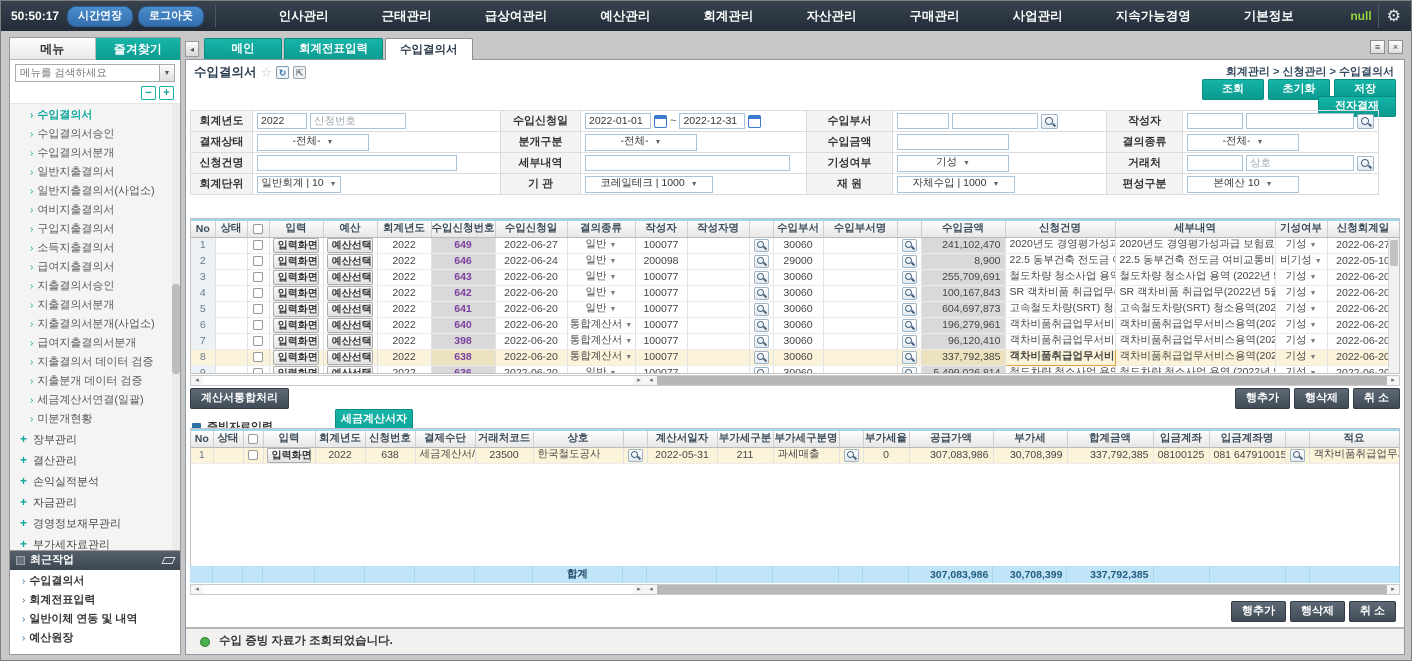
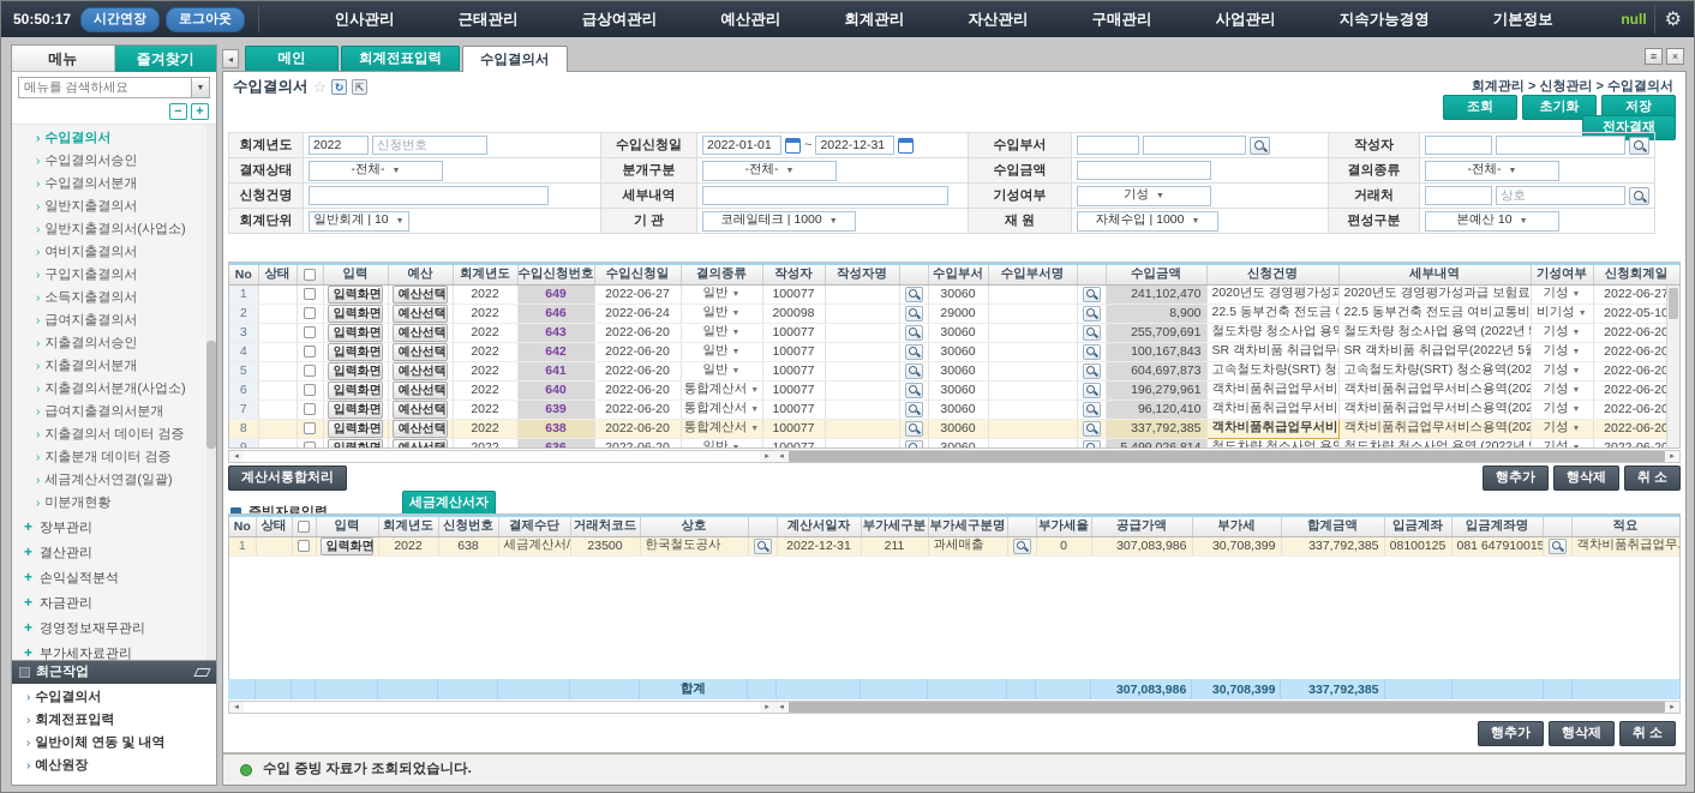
  50:50:17
  시간연장
  로그아웃
  인사관리
  근태관리
  급상여관리
  예산관리
  회계관리
  자산관리
  구매관리
  사업관리
  지속가능경영
  기본정보
  null
  ⚙
  메뉴
  즐겨찾기
  메뉴를 검색하세요
  −
  +
  › 수입결의서
  › 수입결의서승인
  › 수입결의서분개
  › 일반지출결의서
  › 일반지출결의서(사업소)
  › 여비지출결의서
  › 구입지출결의서
  › 소득지출결의서
  › 급여지출결의서
  › 지출결의서승인
  › 지출결의서분개
  › 지출결의서분개(사업소)
  › 급여지출결의서분개
  › 지출결의서 데이터 검증
  › 지출분개 데이터 검증
  › 세금계산서연결(일괄)
  › 미분개현황
  + 장부관리
  + 결산관리
  + 손익실적분석
  + 자금관리
  + 경영정보재무관리
  + 부가세자료관리
  최근작업
  › 수입결의서
  › 회계전표입력
  › 일반이체 연동 및 내역
  › 예산원장
  ◂
  메인
  회계전표입력
  수입결의서
  ≡
  ×
  수입결의서
  ☆
  ↻
  ⇱
  회계관리 > 신청관리 > 수입결의서
  조회
  초기화
  저장
  전자결재
  회계년도	2022 신청번호	수입신청일	2022-01-01 ~ 2022-12-31	수입부서		작성자
  결재상태	-전체-	분개구분	-전체-	수입금액		결의종류	-전체-
  신청건명		세부내역		기성여부	기성	거래처	상호
  회계단위	일반회계 | 10	기 관	코레일테크 | 1000	재 원	자체수입 | 1000	편성구분	본예산 10
  No	상태		입력	예산	회계년도	수입신청번호	수입신청일	결의종류	작성자	작성자명		수입부서	수입부서명		수입금액	신청건명	세부내역	기성여부	신청회계일
  1			입력화면	예산선택	2022	649	2022-06-27	일반	100077			30060			241,102,470	2020년도 경영평가성과	2020년도 경영평가성과급 보험료	기성	2022-06-27
  2			입력화면	예산선택	2022	646	2022-06-24	일반	200098			29000			8,900	22.5 동부건축 전도금	22.5 동부건축 전도금 여비교통비	비기성	2022-05-10
  3			입력화면	예산선택	2022	643	2022-06-20	일반	100077			30060			255,709,691	철도차량 청소사업 용	철도차량 청소사업 용역 (2022년	기성	2022-06-20
  4			입력화면	예산선택	2022	642	2022-06-20	일반	100077			30060			100,167,843	SR 객차비품 취급업무	SR 객차비품 취급업무(2022년 5	기성	2022-06-20
  5			입력화면	예산선택	2022	641	2022-06-20	일반	100077			30060			604,697,873	고속철도차량(SRT) 청	고속철도차량(SRT) 청소용역(202	기성	2022-06-20
  6			입력화면	예산선택	2022	640	2022-06-20	통합계산서	100077			30060			196,279,961	객차비품취급업무서비	객차비품취급업무서비스용역(202	기성	2022-06-20
- 7			입력화면	예산선택	2022	398	2022-06-20	통합계산서	100077			30060			96,120,410	객차비품취급업무서비	객차비품취급업무서비스용역(202	기성	2022-06-20
+ 7			입력화면	예산선택	2022	639	2022-06-20	통합계산서	100077			30060			96,120,410	객차비품취급업무서비	객차비품취급업무서비스용역(202	기성	2022-06-20
  8			입력화면	예산선택	2022	638	2022-06-20	통합계산서	100077			30060			337,792,385	객차비품취급업무서비	객차비품취급업무서비스용역(202	기성	2022-06-20
  9					2022	636	2022-06-20	일반	100077			30060			5,499,026,814	철도차량 청소사업 용	철도차량 청소사업 용역 (2022년	기성	2022-06-20
  계산서통합처리
  행추가
  행삭제
  취 소
  증빙자료입력
  세금계산서자
  No	상태		입력	회계년도	신청번호	결제수단	거래처코드	상호		계산서일자	부가세구분	부가세구분명		부가세율	공급가액	부가세	합계금액	입금계좌	입금계좌명		적요
- 1			입력화면	2022	638	세금계산서/	23500	한국철도공사		2022-05-31	211	과세매출		0	307,083,986	30,708,399	337,792,385	08100125	081 647910015		객차비품취급업무
+ 1			입력화면	2022	638	세금계산서/	23500	한국철도공사		2022-12-31	211	과세매출		0	307,083,986	30,708,399	337,792,385	08100125	081 647910015		객차비품취급업무
  								합계							307,083,986	30,708,399	337,792,385
  행추가
  행삭제
  취 소
  수입 증빙 자료가 조회되었습니다.
